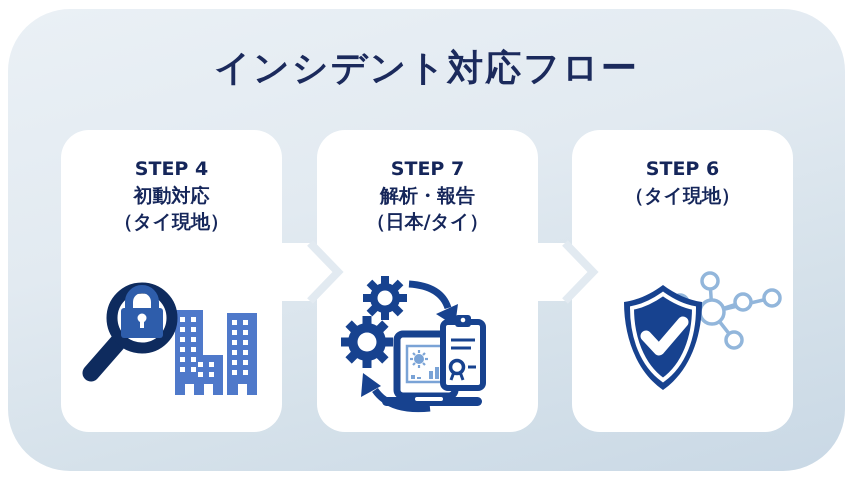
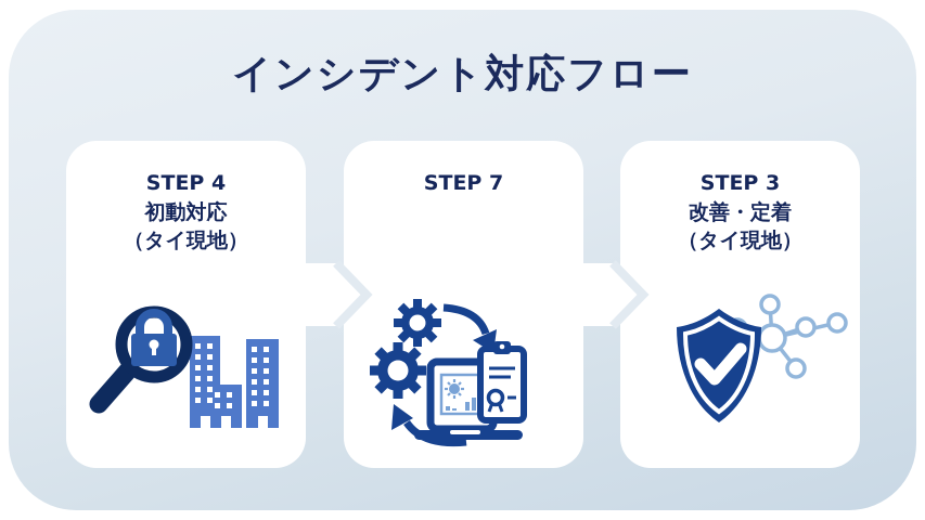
  インシデント対応フロー
  STEP 4
  初動対応
  （タイ現地）
  STEP 7
- 解析・報告
- （日本/タイ）
- STEP 6
+ STEP 3
+ 改善・定着
  （タイ現地）
